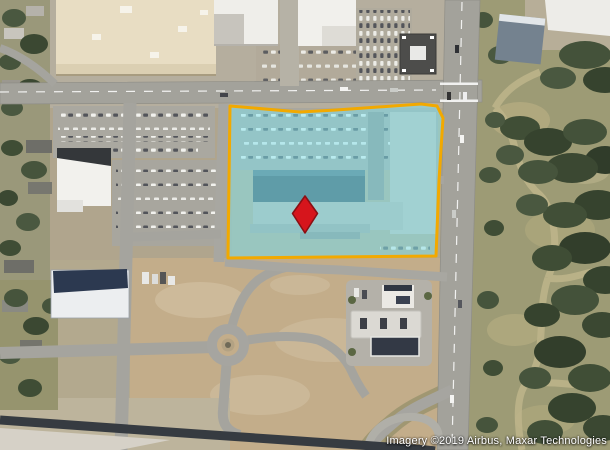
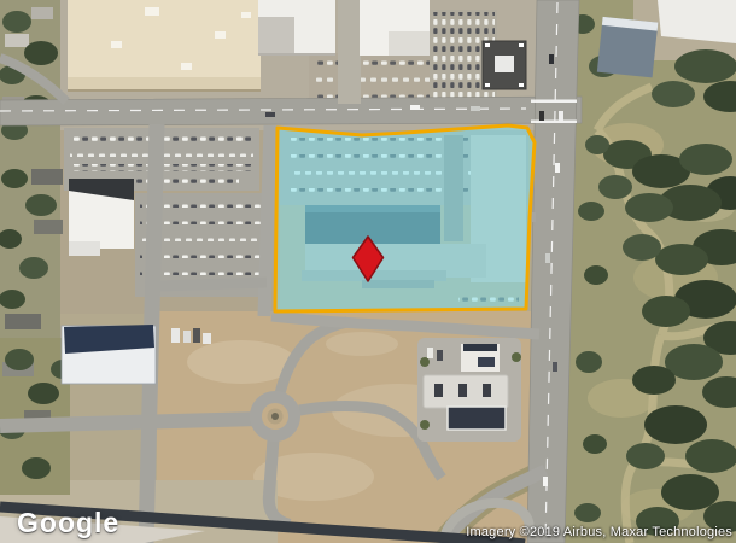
+ Google
  Imagery ©2019 Airbus, Maxar Technologies
